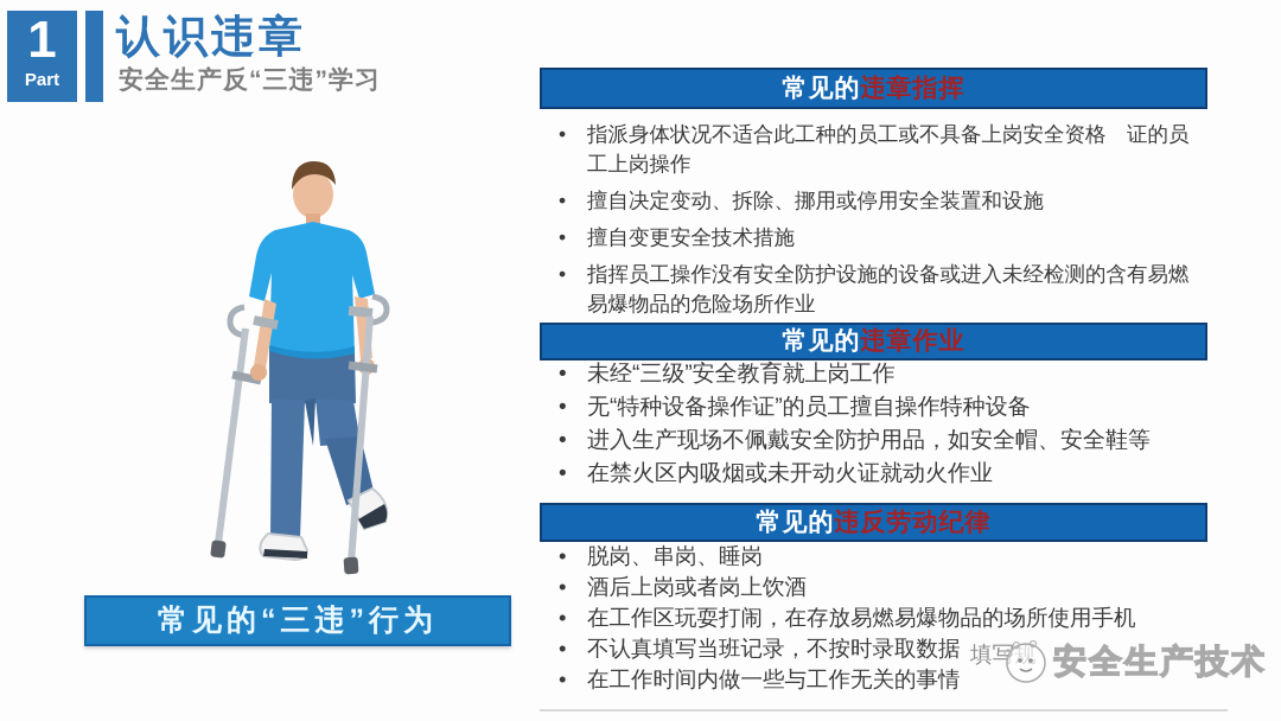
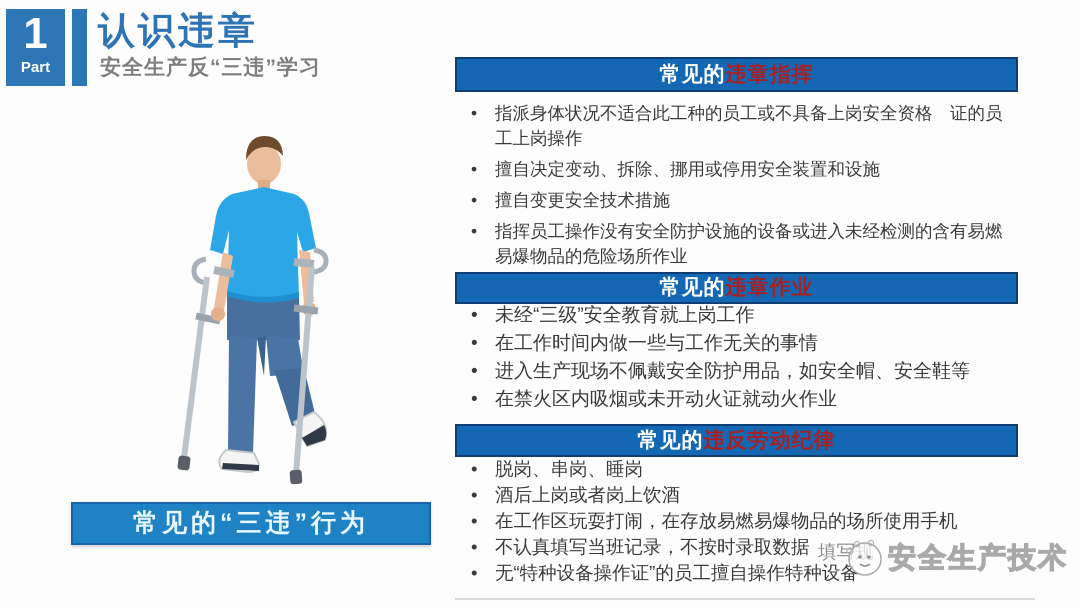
  1
  Part
  认识违章
  安全生产反“三违”学习
  常见的“三违”行为
  常见的
  违章指挥
  指派身体状况不适合此工种的员工或不具备上岗安全资格 证的员工上岗操作
  擅自决定变动、拆除、挪用或停用安全装置和设施
  擅自变更安全技术措施
  指挥员工操作没有安全防护设施的设备或进入未经检测的含有易燃易爆物品的危险场所作业
  常见的
  违章作业
  未经“三级”安全教育就上岗工作
- 无“特种设备操作证”的员工擅自操作特种设备
+ 在工作时间内做一些与工作无关的事情
  进入生产现场不佩戴安全防护用品，如安全帽、安全鞋等
  在禁火区内吸烟或未开动火证就动火作业
  常见的
  违反劳动纪律
  脱岗、串岗、睡岗
  酒后上岗或者岗上饮酒
  在工作区玩耍打闹，在存放易燃易爆物品的场所使用手机
  不认真填写当班记录，不按时录取数据
- 在工作时间内做一些与工作无关的事情
+ 无“特种设备操作证”的员工擅自操作特种设备
  填写规
  安全生产技术
